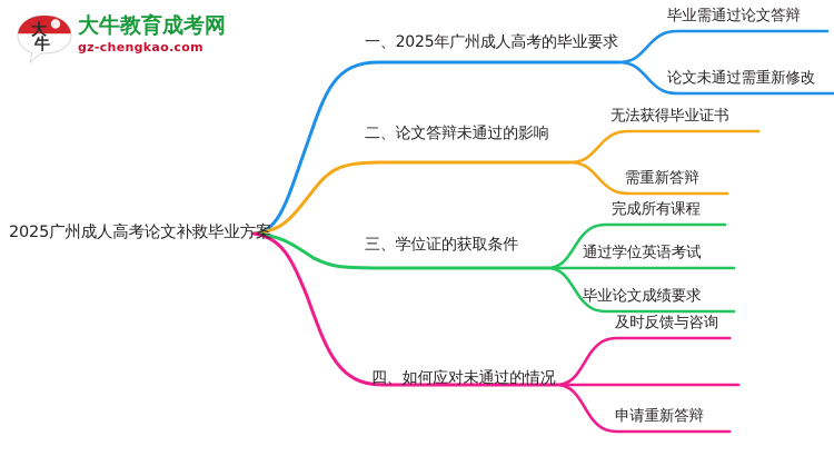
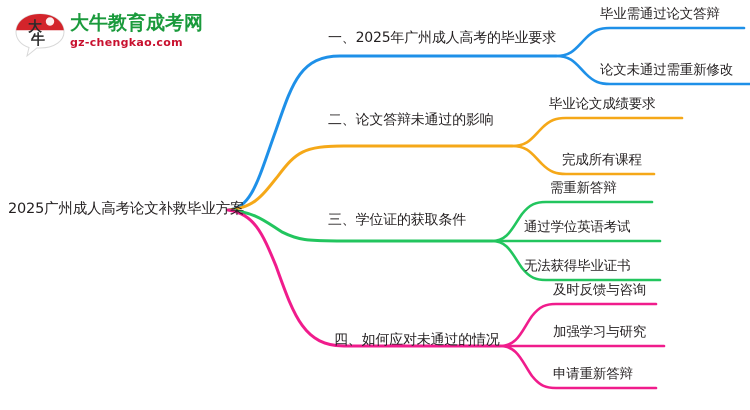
  大
  牛
  大牛教育成考网
  gz-chengkao.com
  2025广州成人高考论文补救毕业方案
  一、2025年广州成人高考的毕业要求
  毕业需通过论文答辩
  论文未通过需重新修改
  二、论文答辩未通过的影响
- 无法获得毕业证书
+ 毕业论文成绩要求
- 需重新答辩
+ 完成所有课程
  三、学位证的获取条件
- 完成所有课程
+ 需重新答辩
  通过学位英语考试
- 毕业论文成绩要求
+ 无法获得毕业证书
  四、如何应对未通过的情况
  及时反馈与咨询
+ 加强学习与研究
  申请重新答辩
